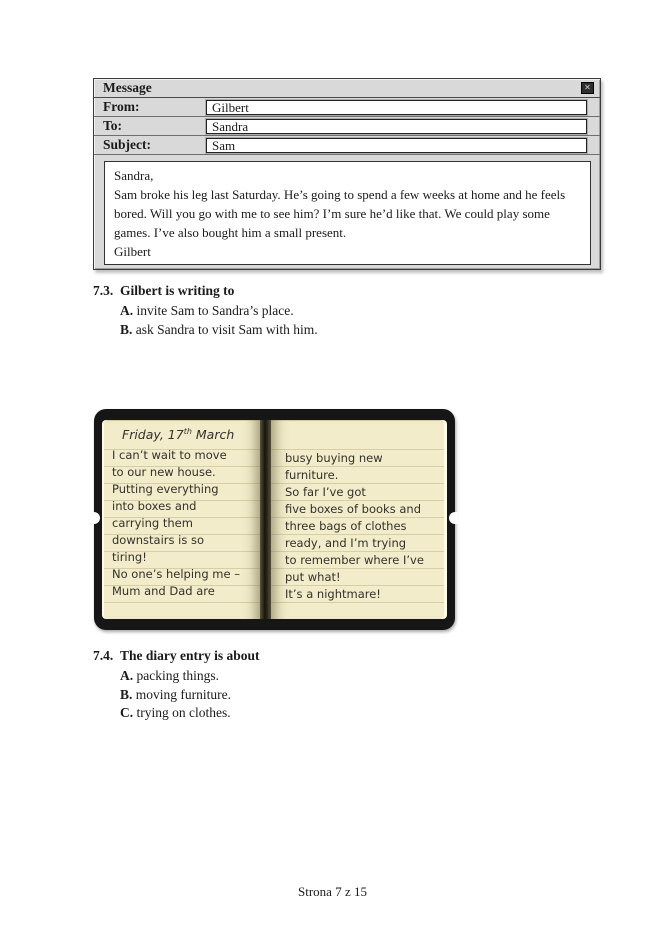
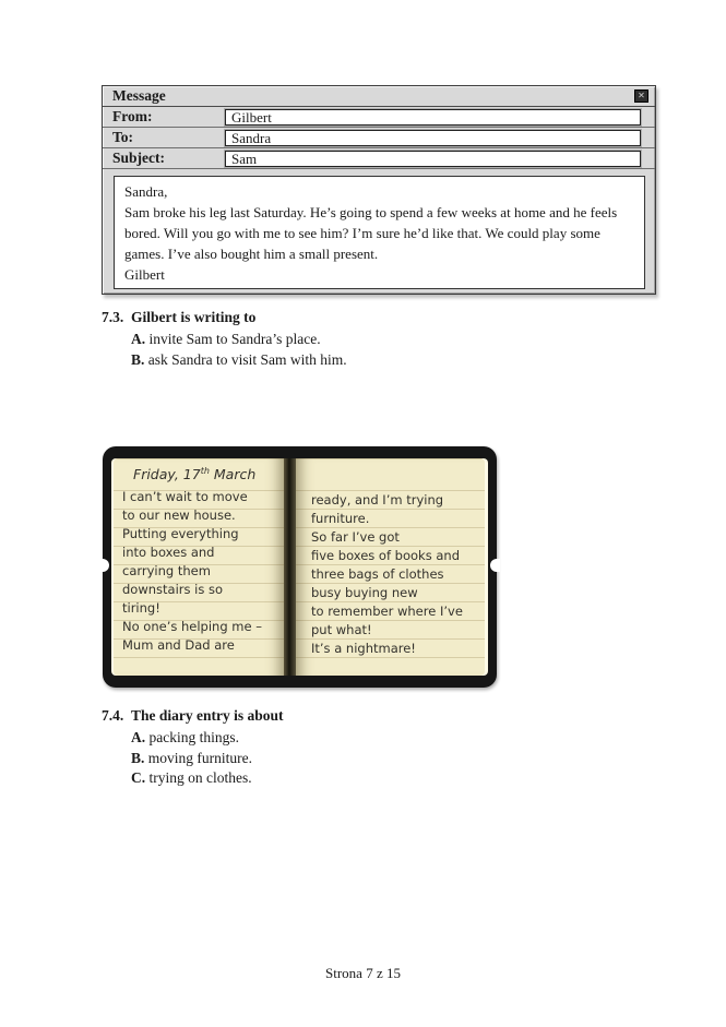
  Message
  ✕
  From:
  Gilbert
  To:
  Sandra
  Subject:
  Sam
  Sandra,
  Sam broke his leg last Saturday. He’s going to spend a few weeks at home and he feels bored. Will you go with me to see him? I’m sure he’d like that. We could play some games. I’ve also bought him a small present.
  Gilbert
  7.3. Gilbert is writing to
  A. invite Sam to Sandra’s place.
  B. ask Sandra to visit Sam with him.
  Friday, 17th March
  I can’t wait to move
  to our new house.
  Putting everything
  into boxes and
  carrying them
  downstairs is so
  tiring!
  No one’s helping me –
  Mum and Dad are
- busy buying new
+ ready, and I’m trying
  furniture.
  So far I’ve got
  five boxes of books and
  three bags of clothes
- ready, and I’m trying
+ busy buying new
  to remember where I’ve
  put what!
  It’s a nightmare!
  7.4. The diary entry is about
  A. packing things.
  B. moving furniture.
  C. trying on clothes.
  Strona 7 z 15
